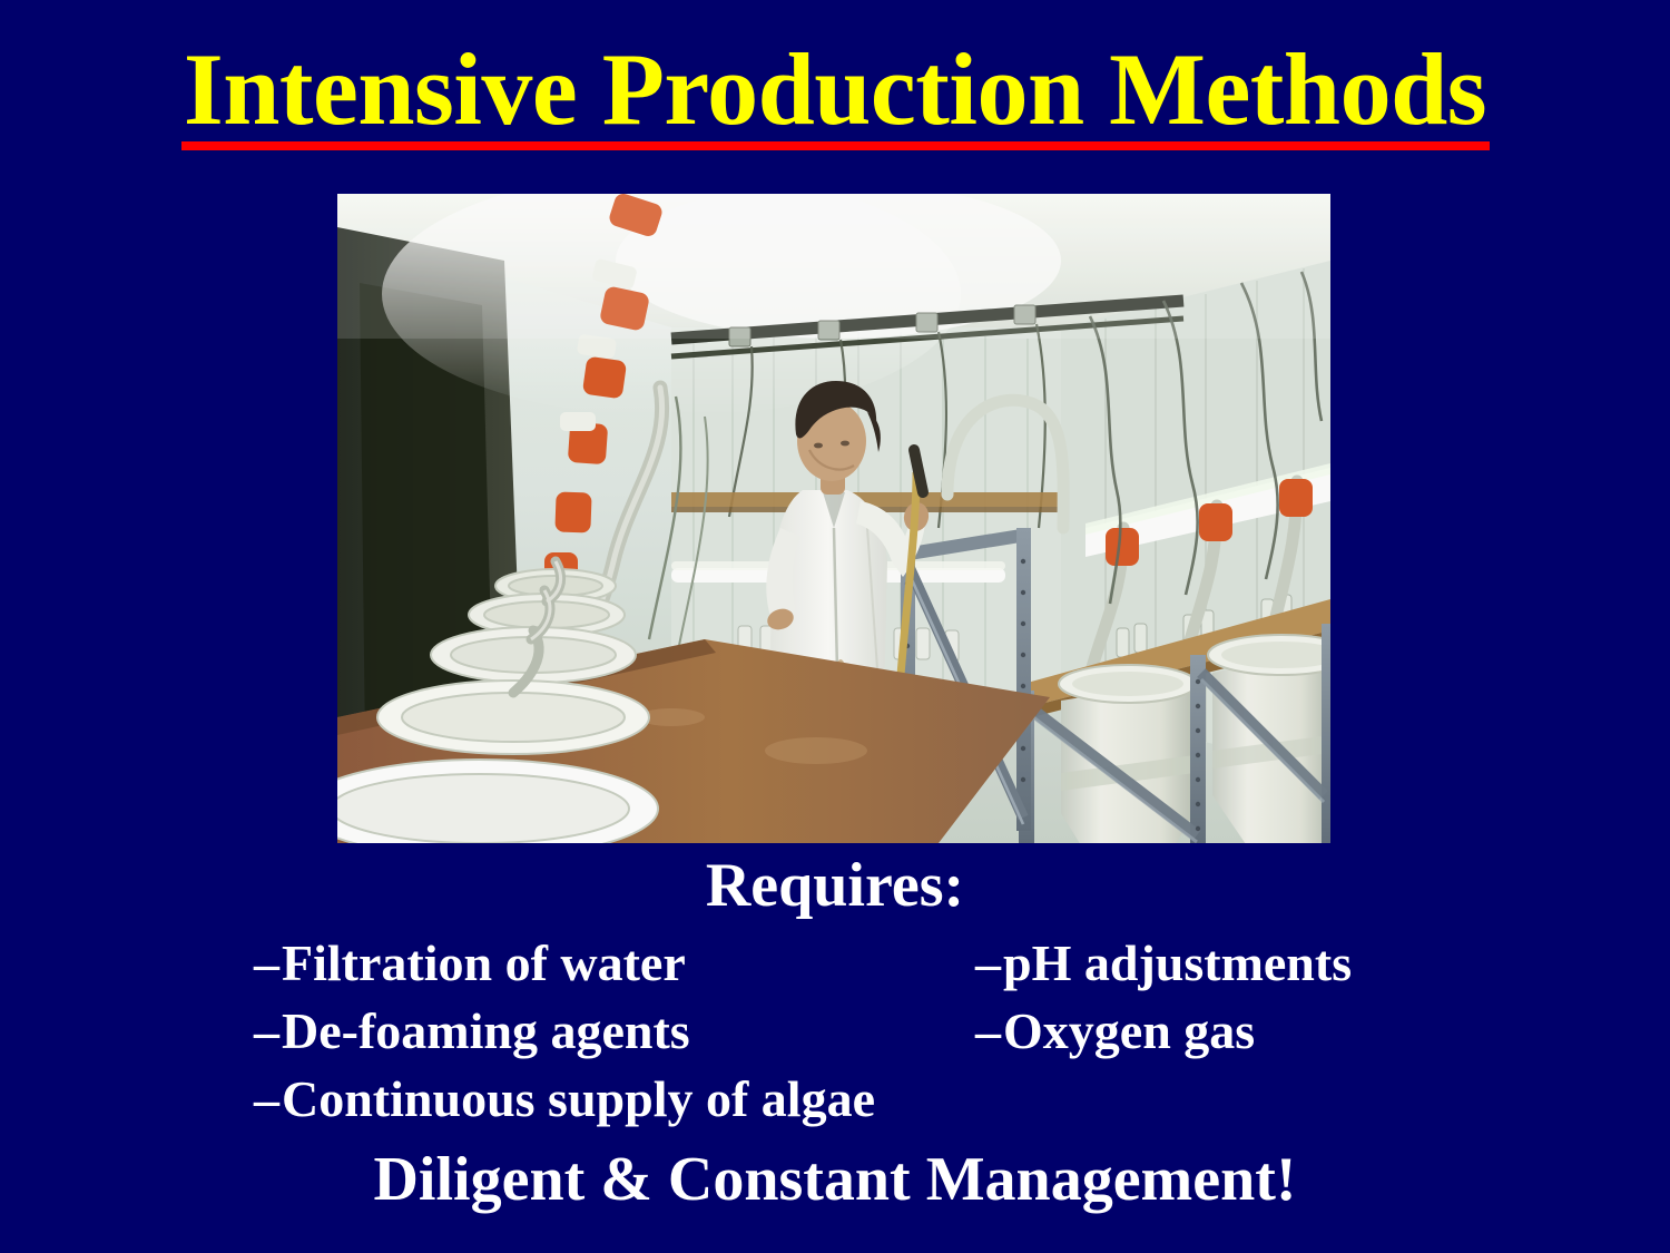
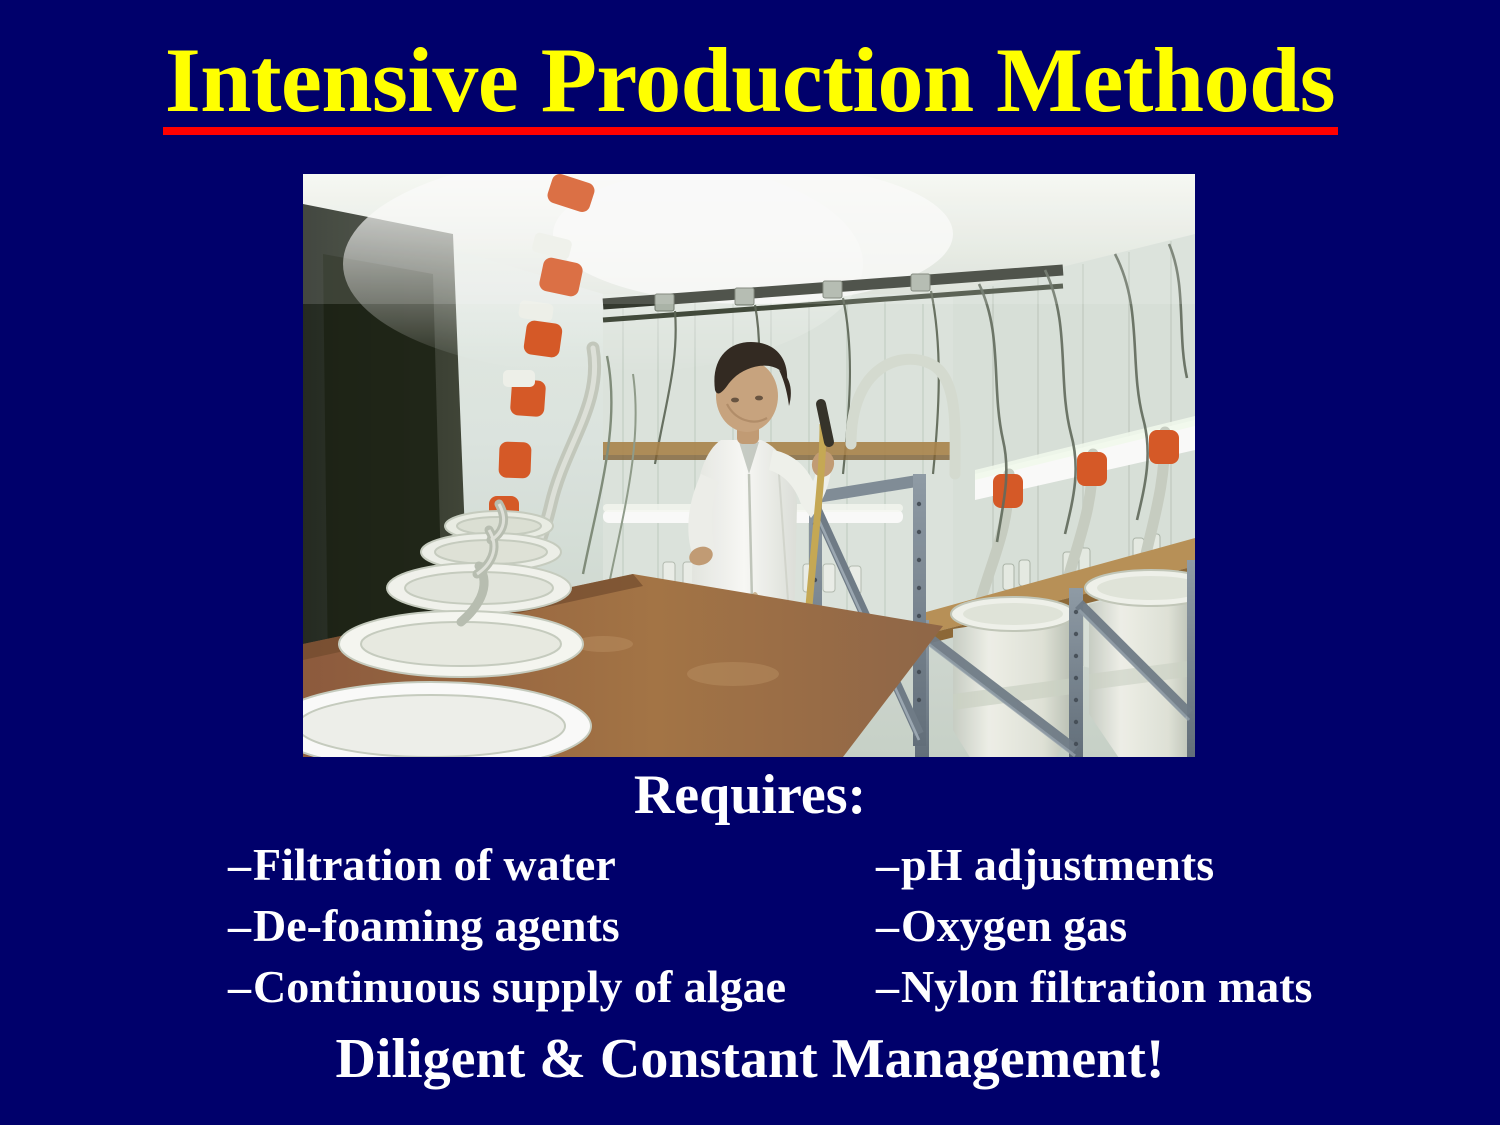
  Intensive Production Methods
  Requires:
  –Filtration of water
  –De-foaming agents
  –Continuous supply of algae
  –pH adjustments
  –Oxygen gas
+ –Nylon filtration mats
  Diligent & Constant Management!
